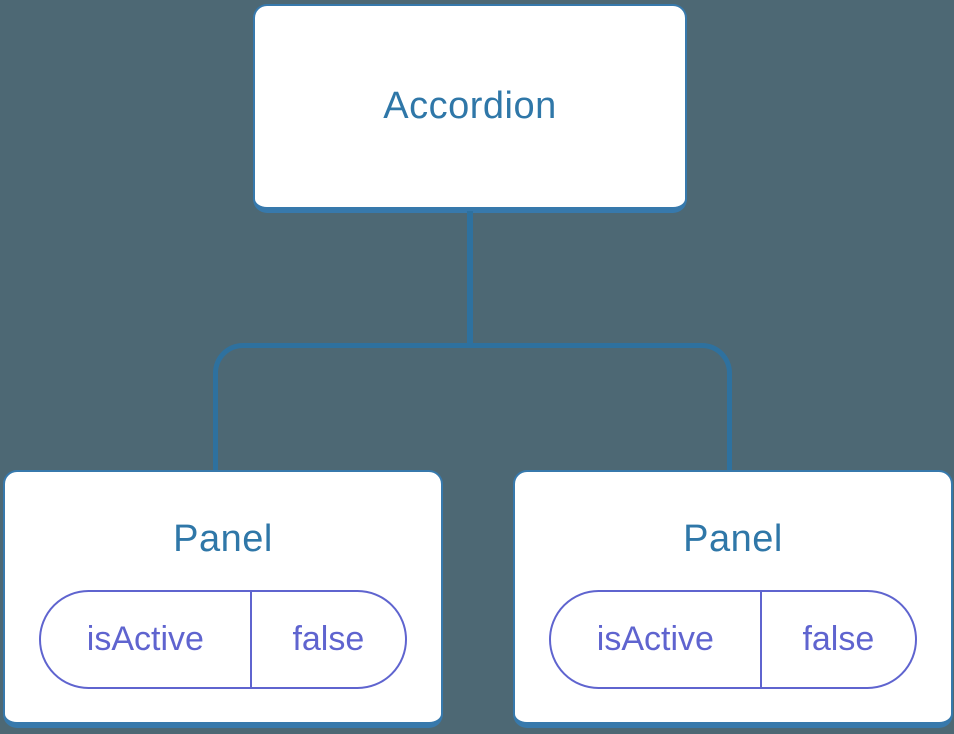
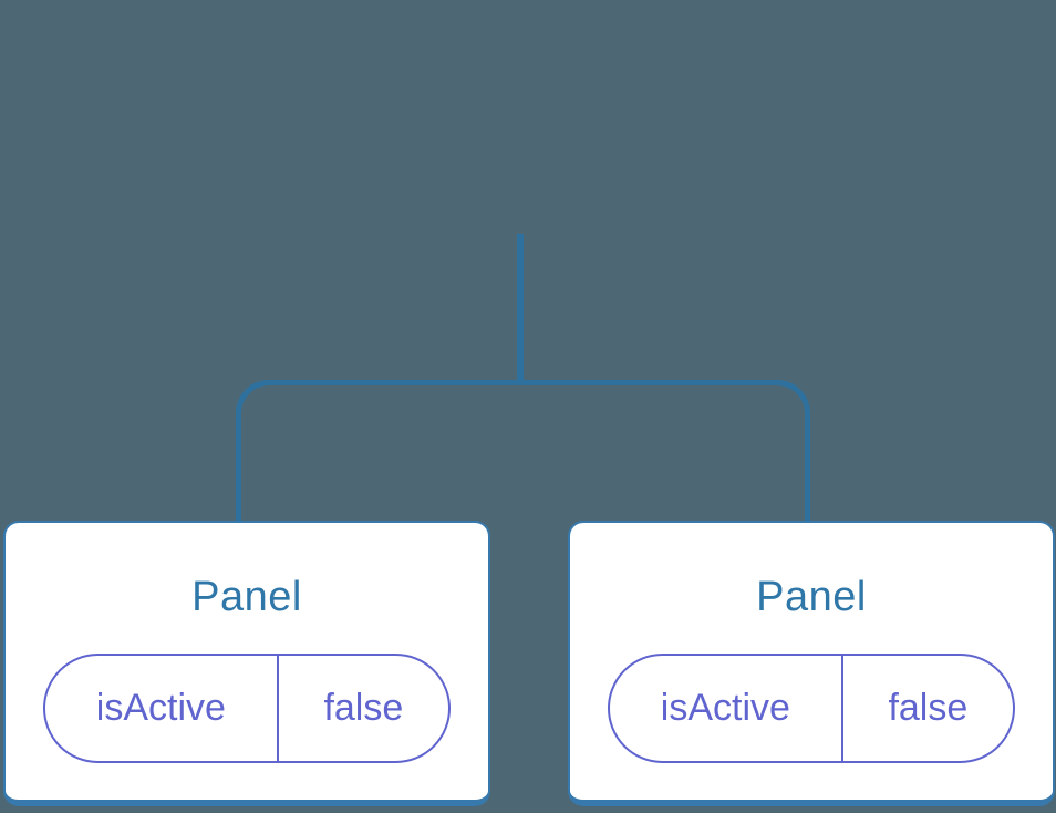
- Accordion
  Panel
  isActive
  false
  Panel
  isActive
  false
